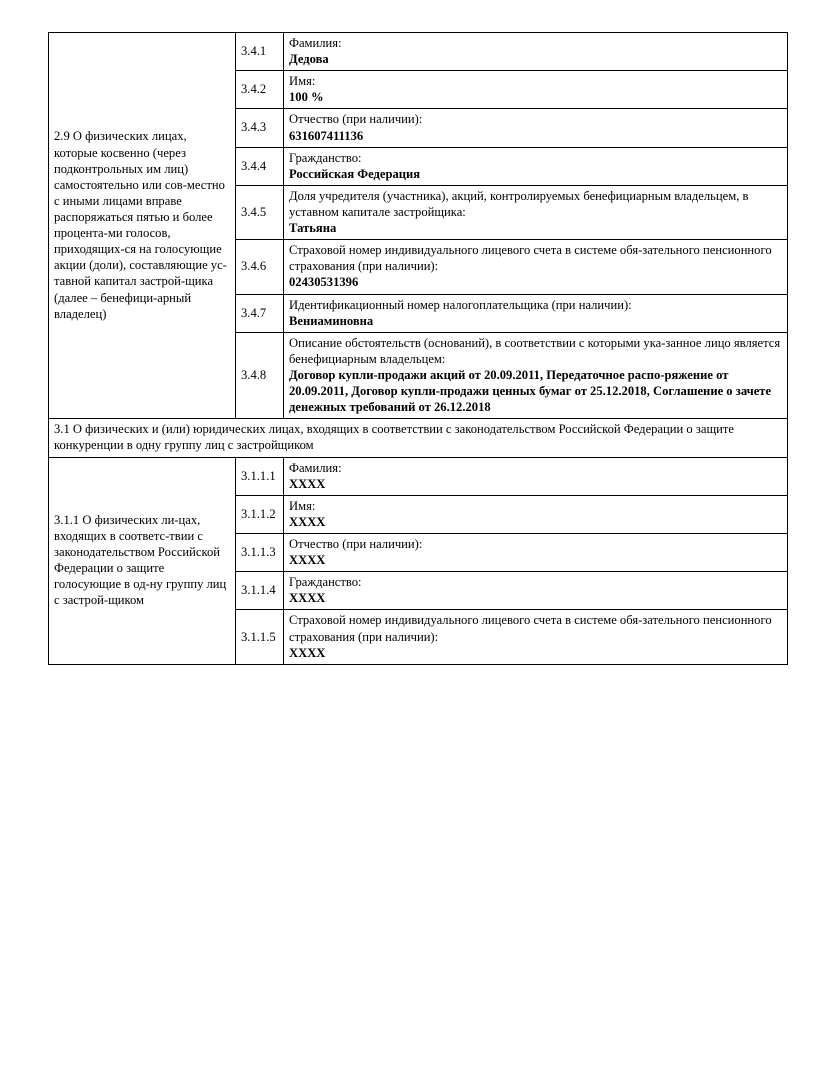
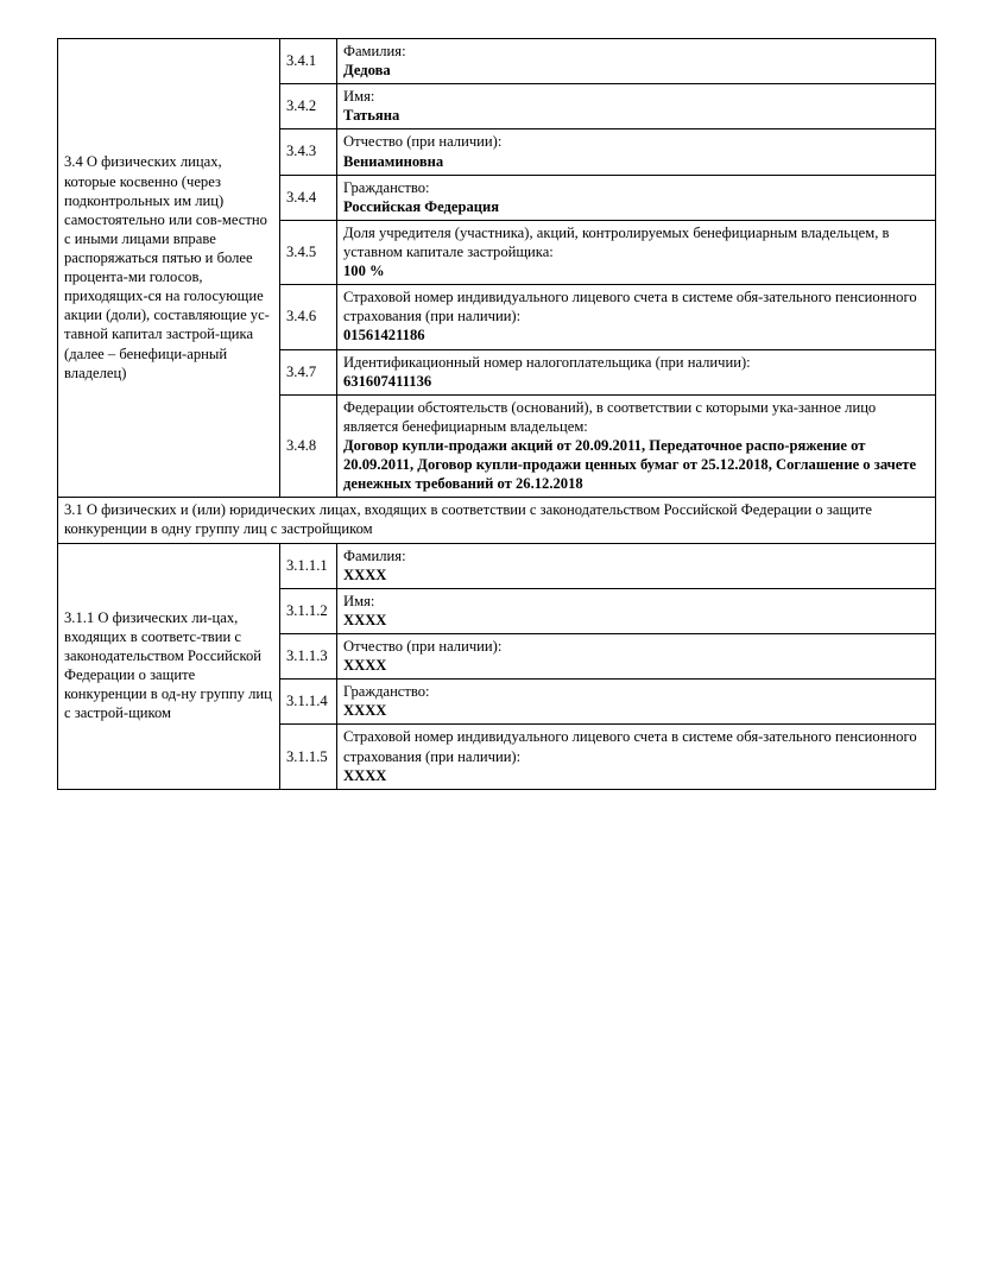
- 2.9 О физических лицах, которые косвенно (через подконтрольных им лиц) самостоятельно или сов-местно с иными лицами вправе распоряжаться пятью и более процента-ми голосов, приходящих-ся на голосующие акции (доли), составляющие ус-тавной капитал застрой-щика (далее – бенефици-арный владелец)	3.4.1	Фамилия: Дедова
+ 3.4 О физических лицах, которые косвенно (через подконтрольных им лиц) самостоятельно или сов-местно с иными лицами вправе распоряжаться пятью и более процента-ми голосов, приходящих-ся на голосующие акции (доли), составляющие ус-тавной капитал застрой-щика (далее – бенефици-арный владелец)	3.4.1	Фамилия: Дедова
- 3.4.2	Имя: 100 %
+ 3.4.2	Имя: Татьяна
- 3.4.3	Отчество (при наличии): 631607411136
+ 3.4.3	Отчество (при наличии): Вениаминовна
  3.4.4	Гражданство: Российская Федерация
- 3.4.5	Доля учредителя (участника), акций, контролируемых бенефициарным владельцем, в уставном капитале застройщика: Татьяна
+ 3.4.5	Доля учредителя (участника), акций, контролируемых бенефициарным владельцем, в уставном капитале застройщика: 100 %
- 3.4.6	Страховой номер индивидуального лицевого счета в системе обя-зательного пенсионного страхования (при наличии): 02430531396
+ 3.4.6	Страховой номер индивидуального лицевого счета в системе обя-зательного пенсионного страхования (при наличии): 01561421186
- 3.4.7	Идентификационный номер налогоплательщика (при наличии): Вениаминовна
+ 3.4.7	Идентификационный номер налогоплательщика (при наличии): 631607411136
- 3.4.8	Описание обстоятельств (оснований), в соответствии с которыми ука-занное лицо является бенефициарным владельцем: Договор купли-продажи акций от 20.09.2011, Передаточное распо-ряжение от 20.09.2011, Договор купли-продажи ценных бумаг от 25.12.2018, Соглашение о зачете денежных требований от 26.12.2018
+ 3.4.8	Федерации обстоятельств (оснований), в соответствии с которыми ука-занное лицо является бенефициарным владельцем: Договор купли-продажи акций от 20.09.2011, Передаточное распо-ряжение от 20.09.2011, Договор купли-продажи ценных бумаг от 25.12.2018, Соглашение о зачете денежных требований от 26.12.2018
  3.1 О физических и (или) юридических лицах, входящих в соответствии с законодательством Российской Федерации о защите конкуренции в одну группу лиц с застройщиком
- 3.1.1 О физических ли-цах, входящих в соответс-твии с законодательством Российской Федерации о защите голосующие в од-ну группу лиц с застрой-щиком	3.1.1.1	Фамилия: XXXX
+ 3.1.1 О физических ли-цах, входящих в соответс-твии с законодательством Российской Федерации о защите конкуренции в од-ну группу лиц с застрой-щиком	3.1.1.1	Фамилия: XXXX
  3.1.1.2	Имя: XXXX
  3.1.1.3	Отчество (при наличии): XXXX
  3.1.1.4	Гражданство: XXXX
  3.1.1.5	Страховой номер индивидуального лицевого счета в системе обя-зательного пенсионного страхования (при наличии): XXXX
